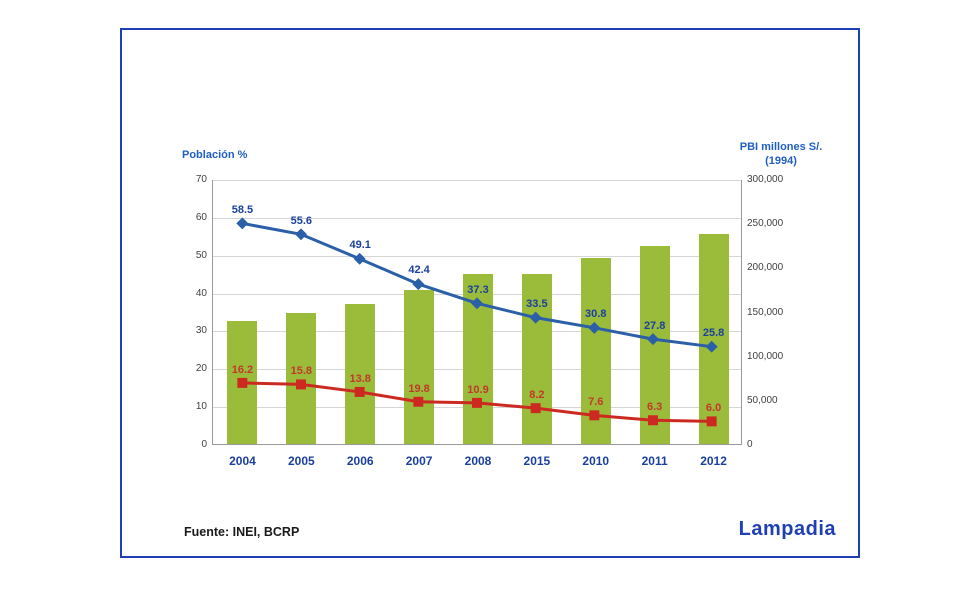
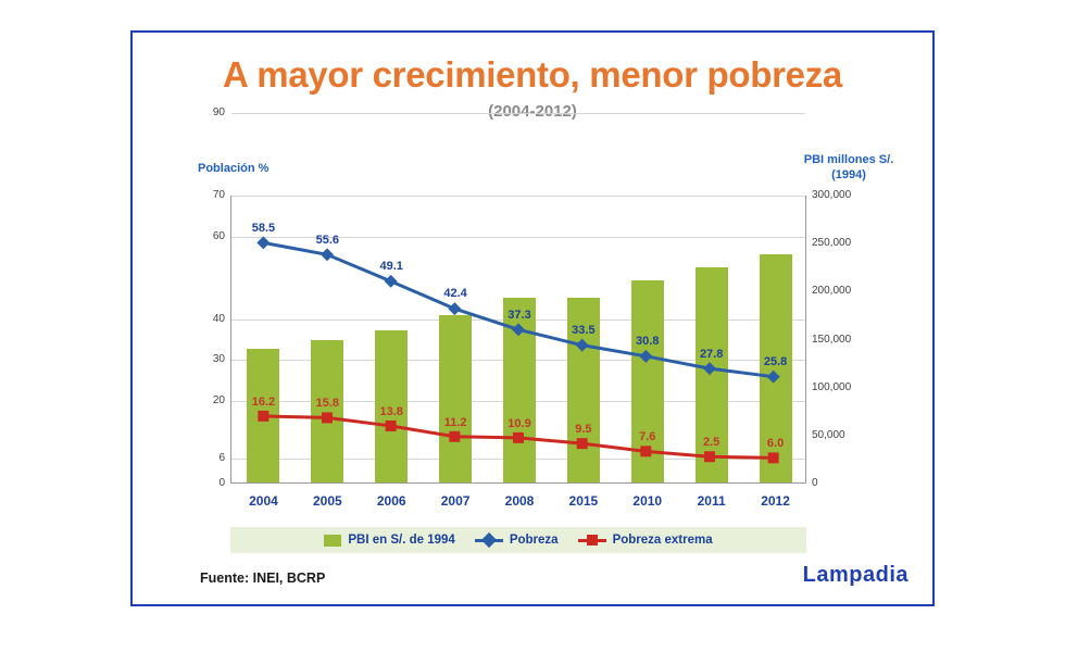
+ A mayor crecimiento, menor pobreza
+ (2004-2012)
  Población %
  PBI millones S/.
  (1994)
  0
- 10
+ 6
  20
  30
  40
- 50
+ 90
  60
  70
  0
  50,000
  100,000
  150,000
  200,000
  250,000
  300,000
  58.5
  55.6
  49.1
  42.4
  37.3
  33.5
  30.8
  27.8
  25.8
  16.2
  15.8
  13.8
- 19.8
+ 11.2
  10.9
- 8.2
+ 9.5
  7.6
- 6.3
+ 2.5
  6.0
  2004
  2005
  2006
  2007
  2008
  2015
  2010
  2011
  2012
+ PBI en S/. de 1994
+ Pobreza
+ Pobreza extrema
  Fuente: INEI, BCRP
  Lampadia
